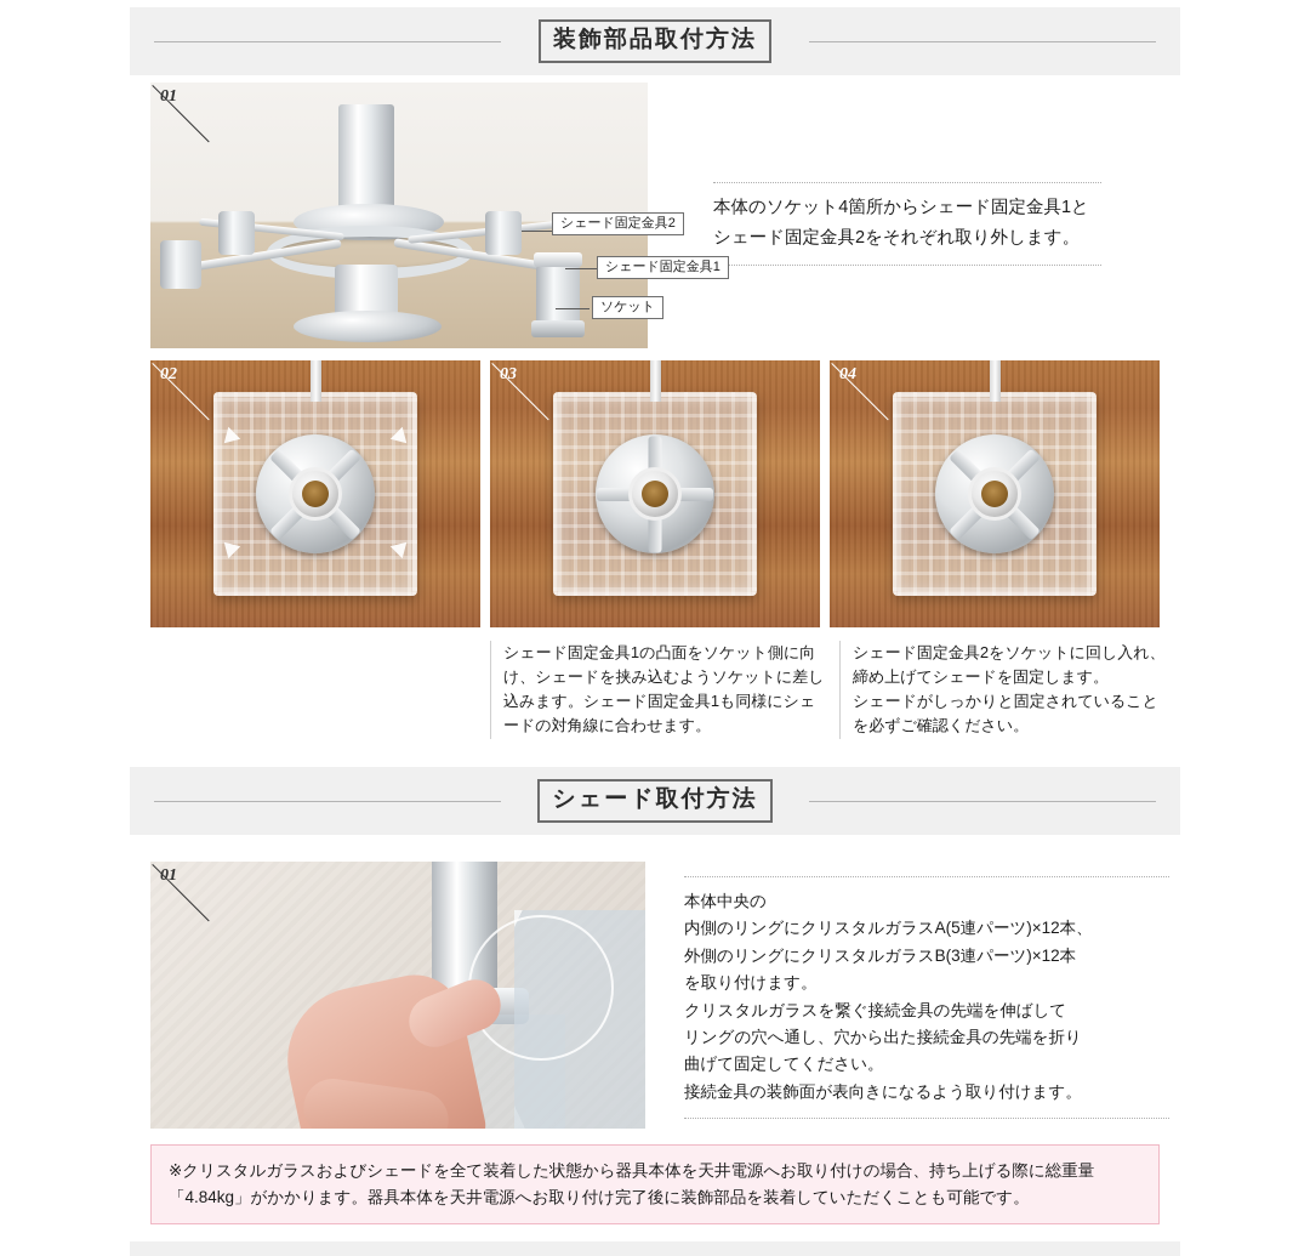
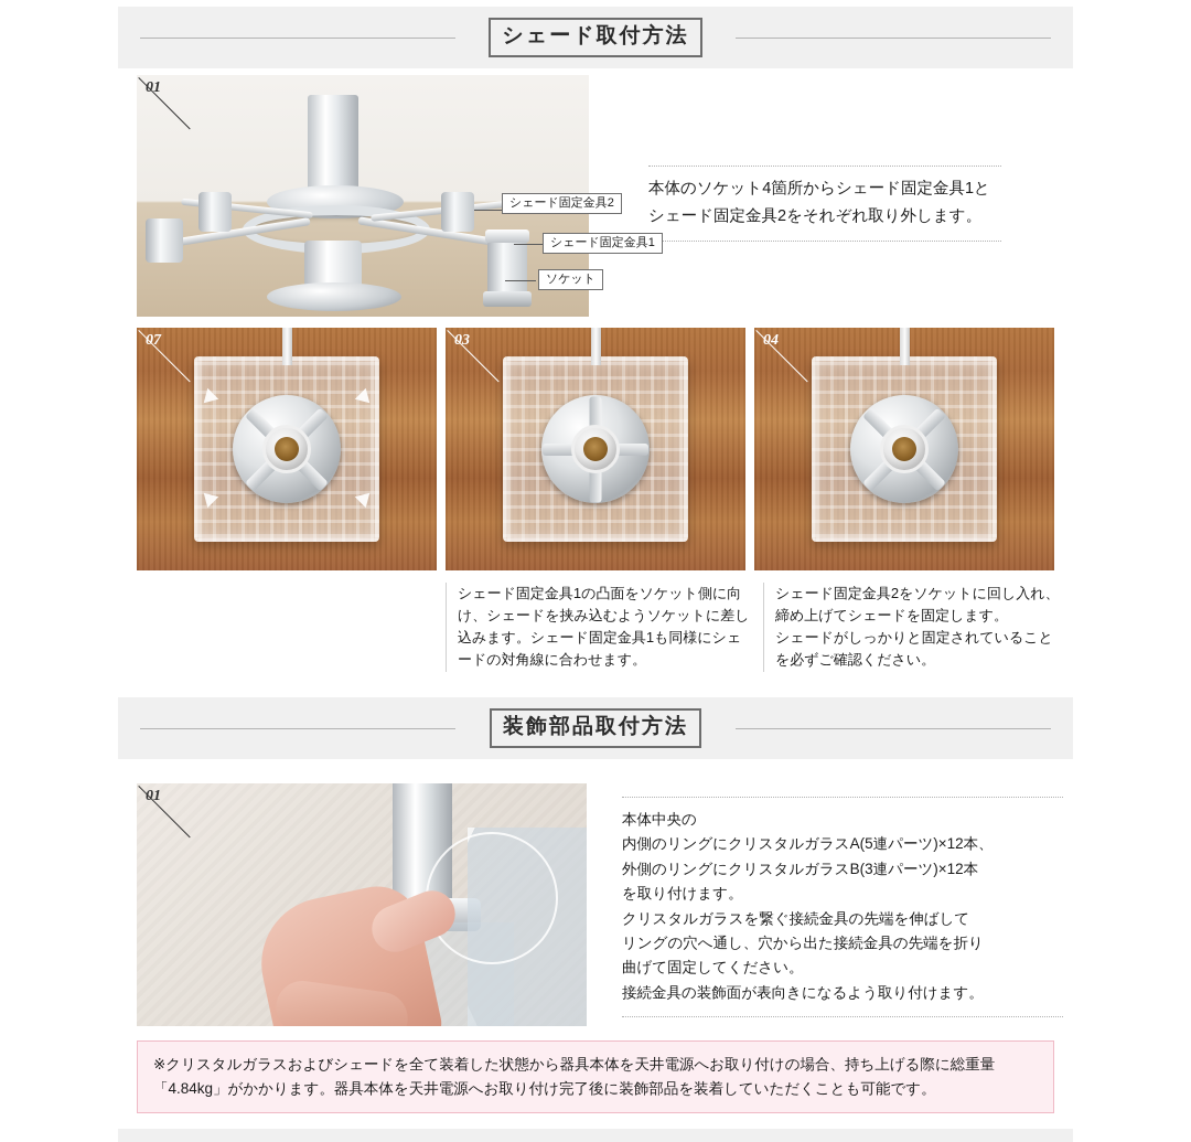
- 装飾部品取付方法
+ シェード取付方法
  01
  シェード固定金具2
  シェード固定金具1
  ソケット
  本体のソケット4箇所からシェード固定金具1とシェード固定金具2をそれぞれ取り外します。
- 02
+ 07
  03
  04
  シェード固定金具1の凸面をソケット側に向け、シェードを挟み込むようソケットに差し込みます。シェード固定金具1も同様にシェードの対角線に合わせます。
  シェード固定金具2をソケットに回し入れ、締め上げてシェードを固定します。
  シェードがしっかりと固定されていることを必ずご確認ください。
- シェード取付方法
+ 装飾部品取付方法
  01
  本体中央の
  内側のリングにクリスタルガラスA(5連パーツ)×12本、
  外側のリングにクリスタルガラスB(3連パーツ)×12本
  を取り付けます。
  クリスタルガラスを繋ぐ接続金具の先端を伸ばして
  リングの穴へ通し、穴から出た接続金具の先端を折り
  曲げて固定してください。
  接続金具の装飾面が表向きになるよう取り付けます。
  ※クリスタルガラスおよびシェードを全て装着した状態から器具本体を天井電源へお取り付けの場合、持ち上げる際に総重量「4.84kg」がかかります。器具本体を天井電源へお取り付け完了後に装飾部品を装着していただくことも可能です。
